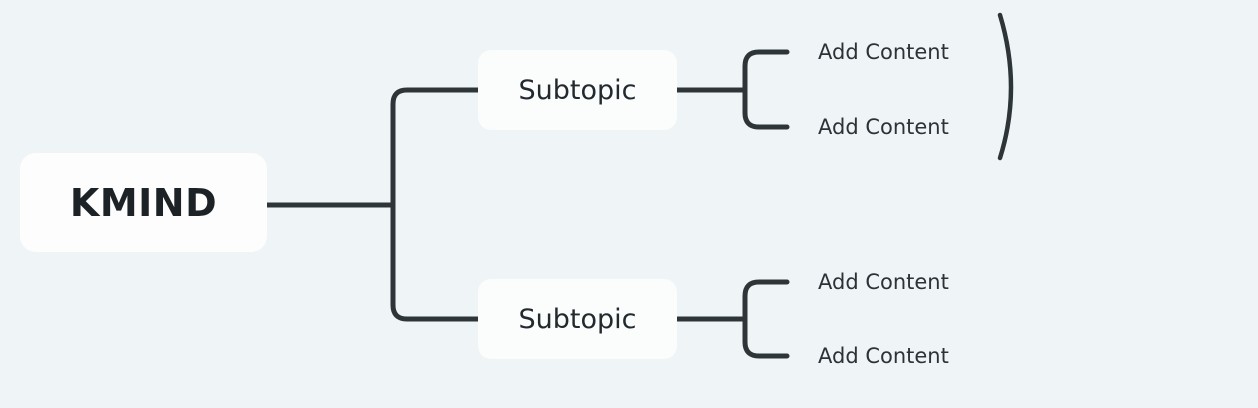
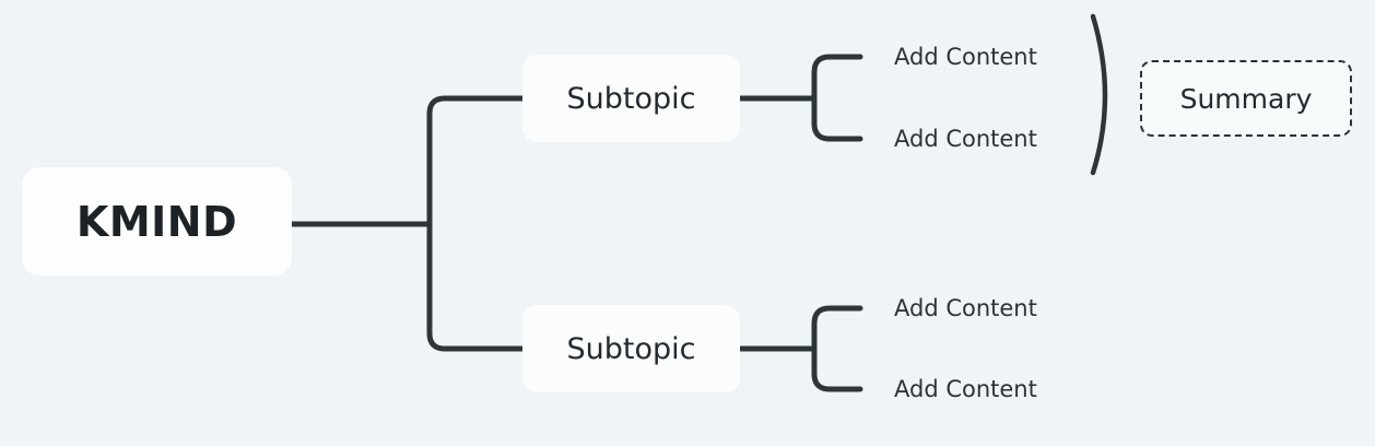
  KMIND
  Subtopic
  Subtopic
  Add Content
  Add Content
  Add Content
  Add Content
+ Summary
